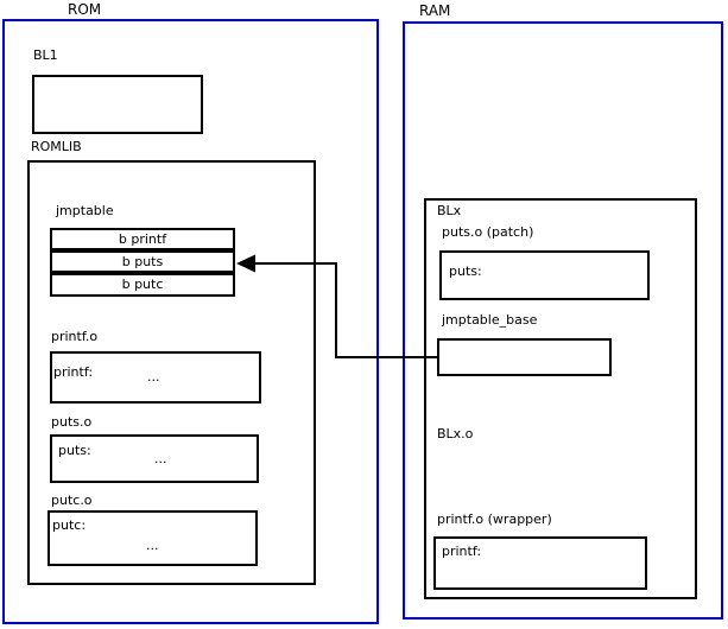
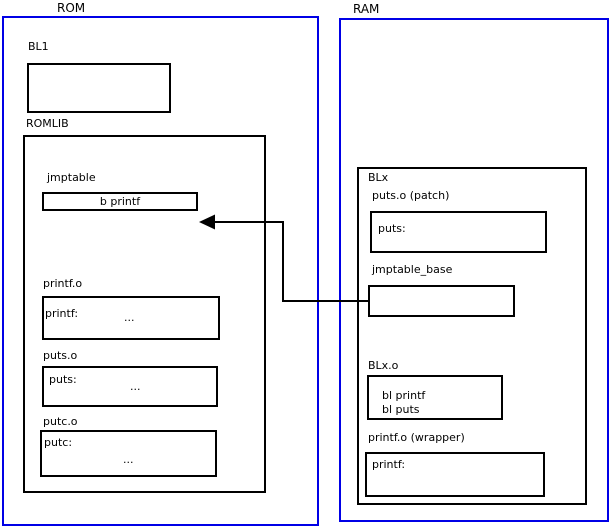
  ROM
  BL1
  ROMLIB
  jmptable
  b printf
- b puts
- b putc
  printf.o
  printf:
  ...
  puts.o
  puts:
  ...
  putc.o
  putc:
  ...
  RAM
  BLx
  puts.o (patch)
  puts:
  jmptable_base
  BLx.o
+ bl printf
+ bl puts
  printf.o (wrapper)
  printf:
